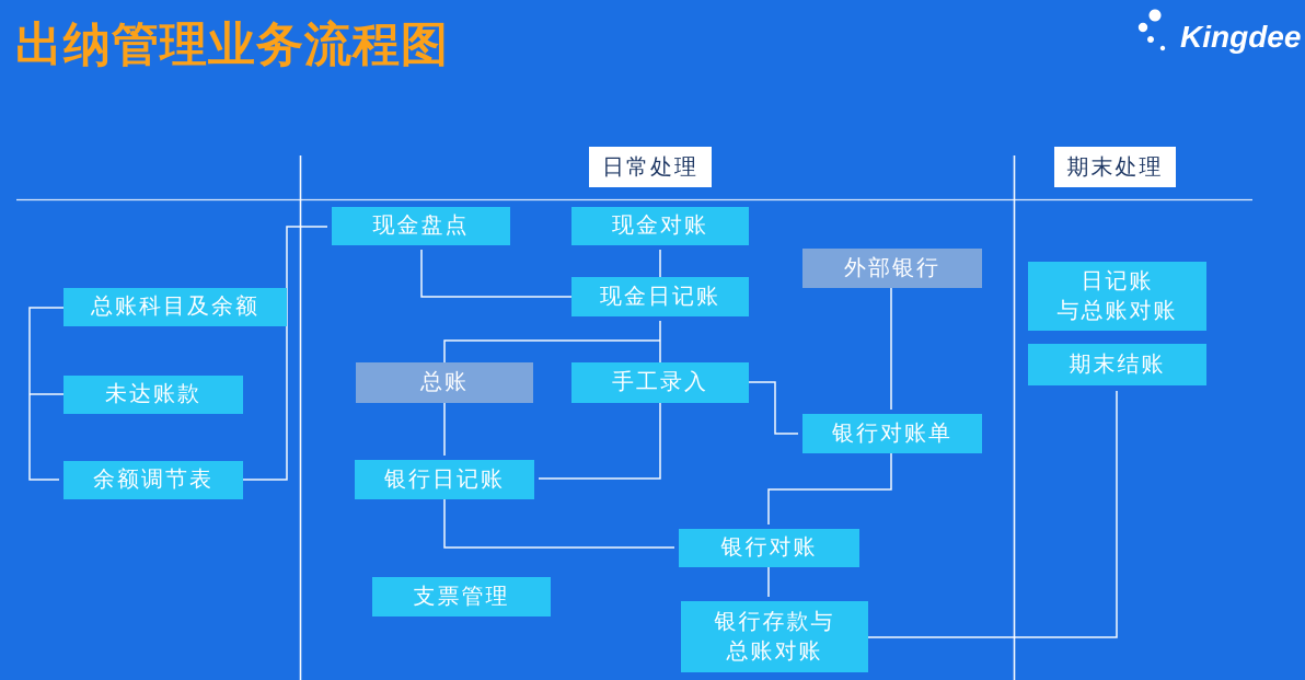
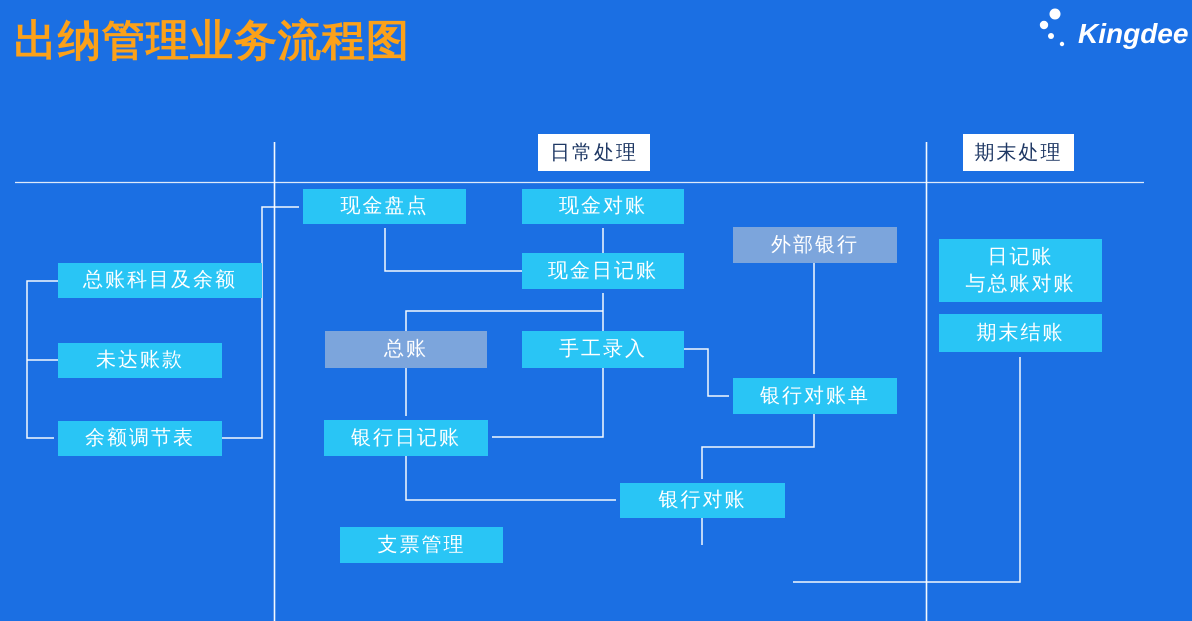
  出纳管理业务流程图
  Kingdee
  日常处理
  期末处理
  总账科目及余额
  未达账款
  余额调节表
  现金盘点
  现金对账
  现金日记账
  外部银行
  总账
  手工录入
  银行对账单
  银行日记账
  银行对账
  支票管理
- 银行存款与
- 总账对账
  日记账
  与总账对账
  期末结账
